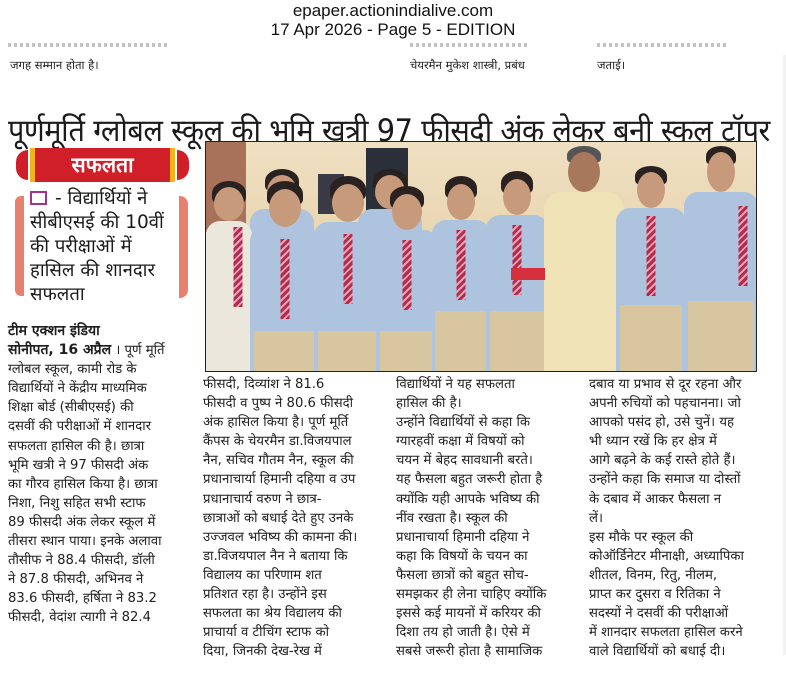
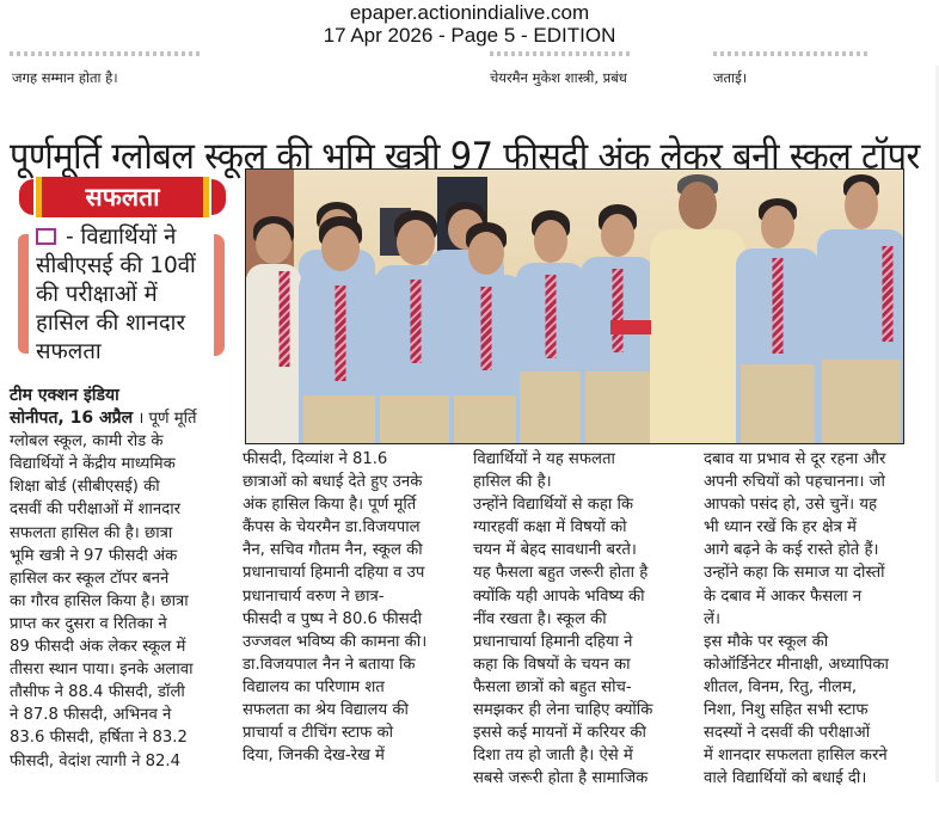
  epaper.actionindialive.com
  17 Apr 2026 - Page 5 - EDITION
  जगह सम्मान होता है।
  चेयरमैन मुकेश शास्त्री, प्रबंध
  जताई।
  पूर्णमूर्ति ग्लोबल स्कूल की भूमि खत्री 97 फीसदी अंक लेकर बनी स्कूल टॉपर
  सफलता
  - विद्यार्थियों ने
  सीबीएसई की 10वीं
  की परीक्षाओं में
  हासिल की शानदार
  सफलता
  टीम एक्शन इंडिया
  सोनीपत, 16 अप्रैल । पूर्ण मूर्ति
  ग्लोबल स्कूल, कामी रोड के
  विद्यार्थियों ने केंद्रीय माध्यमिक
  शिक्षा बोर्ड (सीबीएसई) की
  दसवीं की परीक्षाओं में शानदार
  सफलता हासिल की है। छात्रा
  भूमि खत्री ने 97 फीसदी अंक
+ हासिल कर स्कूल टॉपर बनने
  का गौरव हासिल किया है। छात्रा
- निशा, निशु सहित सभी स्टाफ
+ प्राप्त कर दुसरा व रितिका ने
  89 फीसदी अंक लेकर स्कूल में
  तीसरा स्थान पाया। इनके अलावा
  तौसीफ ने 88.4 फीसदी, डॉली
  ने 87.8 फीसदी, अभिनव ने
  83.6 फीसदी, हर्षिता ने 83.2
  फीसदी, वेदांश त्यागी ने 82.4
  फीसदी, दिव्यांश ने 81.6
- फीसदी व पुष्प ने 80.6 फीसदी
+ छात्राओं को बधाई देते हुए उनके
  अंक हासिल किया है। पूर्ण मूर्ति
  कैंपस के चेयरमैन डा.विजयपाल
  नैन, सचिव गौतम नैन, स्कूल की
  प्रधानाचार्या हिमानी दहिया व उप
  प्रधानाचार्य वरुण ने छात्र-
- छात्राओं को बधाई देते हुए उनके
+ फीसदी व पुष्प ने 80.6 फीसदी
  उज्जवल भविष्य की कामना की।
  डा.विजयपाल नैन ने बताया कि
  विद्यालय का परिणाम शत
- प्रतिशत रहा है। उन्होंने इस
  सफलता का श्रेय विद्यालय की
  प्राचार्या व टीचिंग स्टाफ को
  दिया, जिनकी देख-रेख में
  विद्यार्थियों ने यह सफलता
  हासिल की है।
  उन्होंने विद्यार्थियों से कहा कि
  ग्यारहवीं कक्षा में विषयों को
  चयन में बेहद सावधानी बरते।
  यह फैसला बहुत जरूरी होता है
  क्योंकि यही आपके भविष्य की
  नींव रखता है। स्कूल की
  प्रधानाचार्या हिमानी दहिया ने
  कहा कि विषयों के चयन का
  फैसला छात्रों को बहुत सोच-
  समझकर ही लेना चाहिए क्योंकि
  इससे कई मायनों में करियर की
  दिशा तय हो जाती है। ऐसे में
  सबसे जरूरी होता है सामाजिक
  दबाव या प्रभाव से दूर रहना और
  अपनी रुचियों को पहचानना। जो
  आपको पसंद हो, उसे चुनें। यह
  भी ध्यान रखें कि हर क्षेत्र में
  आगे बढ़ने के कई रास्ते होते हैं।
  उन्होंने कहा कि समाज या दोस्तों
  के दबाव में आकर फैसला न
  लें।
  इस मौके पर स्कूल की
  कोऑर्डिनेटर मीनाक्षी, अध्यापिका
  शीतल, विनम, रितु, नीलम,
- प्राप्त कर दुसरा व रितिका ने
+ निशा, निशु सहित सभी स्टाफ
  सदस्यों ने दसवीं की परीक्षाओं
  में शानदार सफलता हासिल करने
  वाले विद्यार्थियों को बधाई दी।
